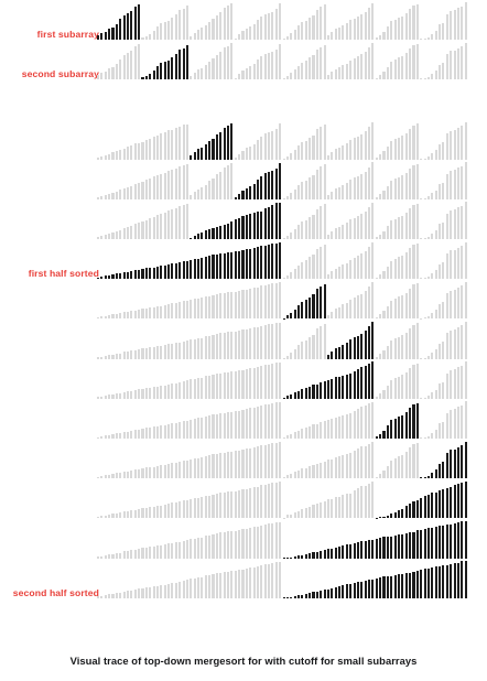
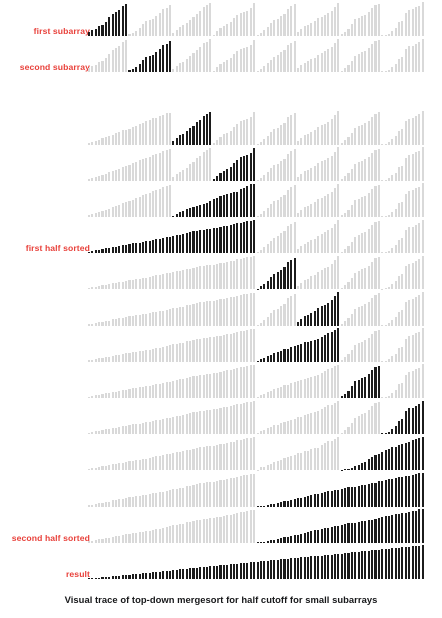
  first subarra
  second subarra
  first half sorted
  second half sorted
+ result
- Visual trace of top-down mergesort for with cutoff for small subarrays
+ Visual trace of top-down mergesort for half cutoff for small subarrays
